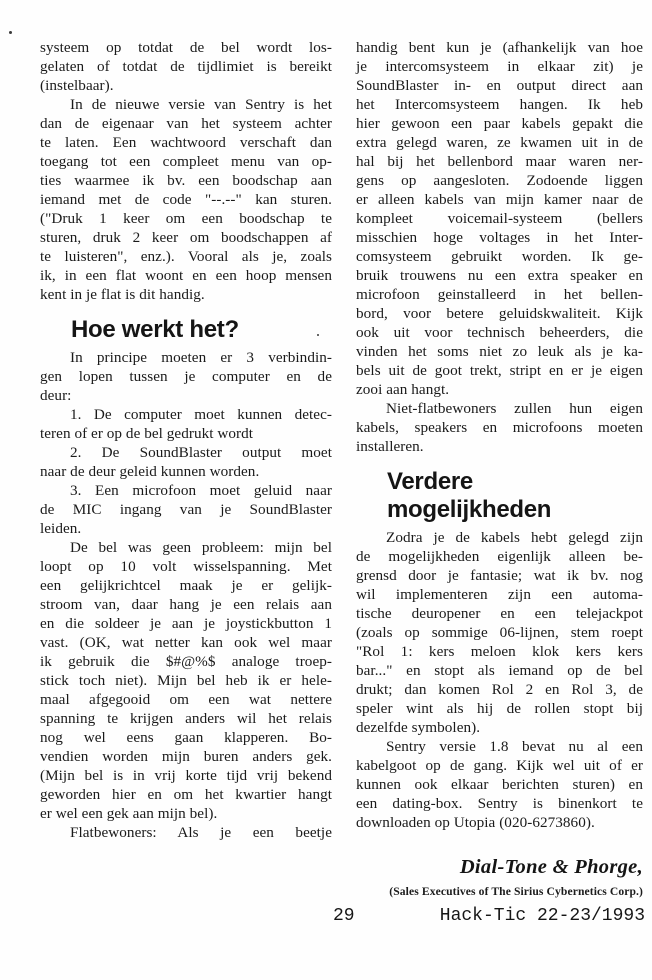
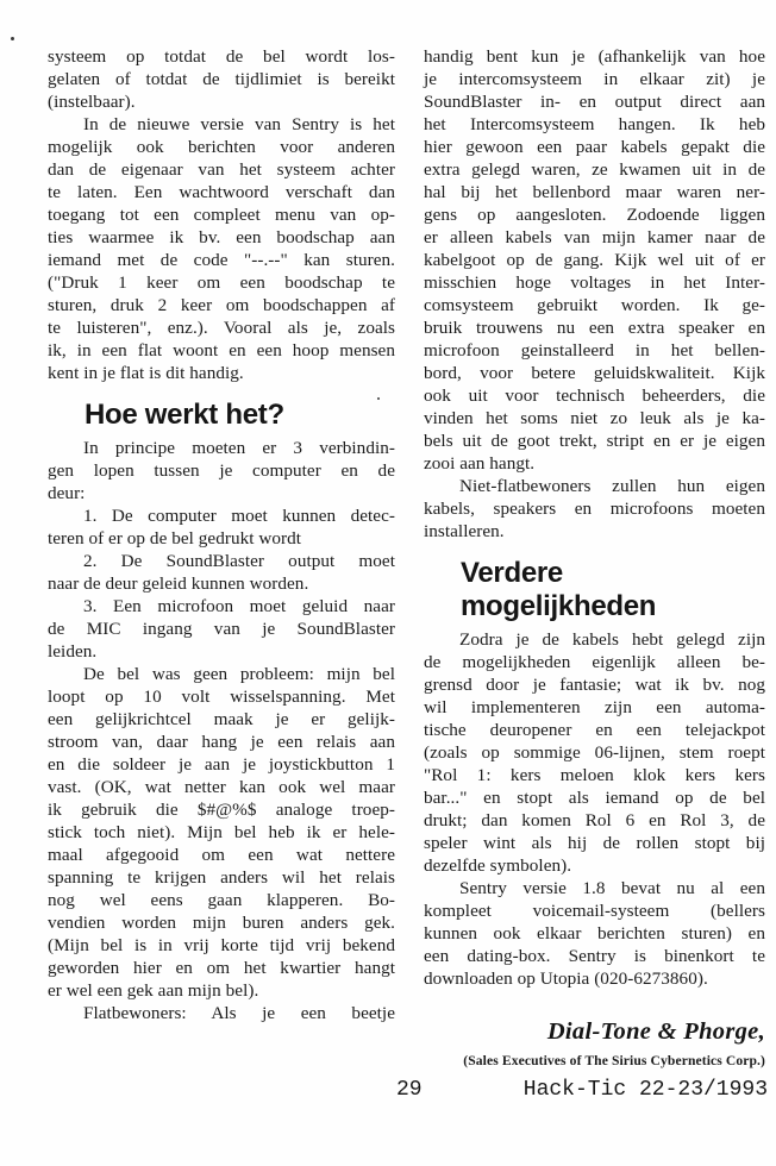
  systeem op totdat de bel wordt los-
  gelaten of totdat de tijdlimiet is bereikt
  (instelbaar).
  In de nieuwe versie van Sentry is het
+ mogelijk ook berichten voor anderen
  dan de eigenaar van het systeem achter
  te laten. Een wachtwoord verschaft dan
  toegang tot een compleet menu van op-
  ties waarmee ik bv. een boodschap aan
  iemand met de code "--.--" kan sturen.
  ("Druk 1 keer om een boodschap te
  sturen, druk 2 keer om boodschappen af
  te luisteren", enz.). Vooral als je, zoals
  ik, in een flat woont en een hoop mensen
  kent in je flat is dit handig.
  Hoe werkt het?
  In principe moeten er 3 verbindin-
  gen lopen tussen je computer en de
  deur:
  1. De computer moet kunnen detec-
  teren of er op de bel gedrukt wordt
  2. De SoundBlaster output moet
  naar de deur geleid kunnen worden.
  3. Een microfoon moet geluid naar
  de MIC ingang van je SoundBlaster
  leiden.
  De bel was geen probleem: mijn bel
  loopt op 10 volt wisselspanning. Met
  een gelijkrichtcel maak je er gelijk-
  stroom van, daar hang je een relais aan
  en die soldeer je aan je joystickbutton 1
  vast. (OK, wat netter kan ook wel maar
  ik gebruik die $#@%$ analoge troep-
  stick toch niet). Mijn bel heb ik er hele-
  maal afgegooid om een wat nettere
  spanning te krijgen anders wil het relais
  nog wel eens gaan klapperen. Bo-
  vendien worden mijn buren anders gek.
  (Mijn bel is in vrij korte tijd vrij bekend
  geworden hier en om het kwartier hangt
  er wel een gek aan mijn bel).
  Flatbewoners: Als je een beetje
  handig bent kun je (afhankelijk van hoe
  je intercomsysteem in elkaar zit) je
  SoundBlaster in- en output direct aan
  het Intercomsysteem hangen. Ik heb
  hier gewoon een paar kabels gepakt die
  extra gelegd waren, ze kwamen uit in de
  hal bij het bellenbord maar waren ner-
  gens op aangesloten. Zodoende liggen
  er alleen kabels van mijn kamer naar de
- kompleet voicemail-systeem (bellers
+ kabelgoot op de gang. Kijk wel uit of er
  misschien hoge voltages in het Inter-
  comsysteem gebruikt worden. Ik ge-
  bruik trouwens nu een extra speaker en
  microfoon geinstalleerd in het bellen-
  bord, voor betere geluidskwaliteit. Kijk
  ook uit voor technisch beheerders, die
  vinden het soms niet zo leuk als je ka-
  bels uit de goot trekt, stript en er je eigen
  zooi aan hangt.
  Niet-flatbewoners zullen hun eigen
  kabels, speakers en microfoons moeten
  installeren.
  Verdere mogelijkheden
  Zodra je de kabels hebt gelegd zijn
  de mogelijkheden eigenlijk alleen be-
  grensd door je fantasie; wat ik bv. nog
  wil implementeren zijn een automa-
  tische deuropener en een telejackpot
  (zoals op sommige 06-lijnen, stem roept
  "Rol 1: kers meloen klok kers kers
  bar..." en stopt als iemand op de bel
- drukt; dan komen Rol 2 en Rol 3, de
+ drukt; dan komen Rol 6 en Rol 3, de
  speler wint als hij de rollen stopt bij
  dezelfde symbolen).
  Sentry versie 1.8 bevat nu al een
- kabelgoot op de gang. Kijk wel uit of er
+ kompleet voicemail-systeem (bellers
  kunnen ook elkaar berichten sturen) en
  een dating-box. Sentry is binenkort te
  downloaden op Utopia (020-6273860).
  Dial-Tone & Phorge,
  (Sales Executives of The Sirius Cybernetics Corp.)
  29
  Hack-Tic 22-23/1993
